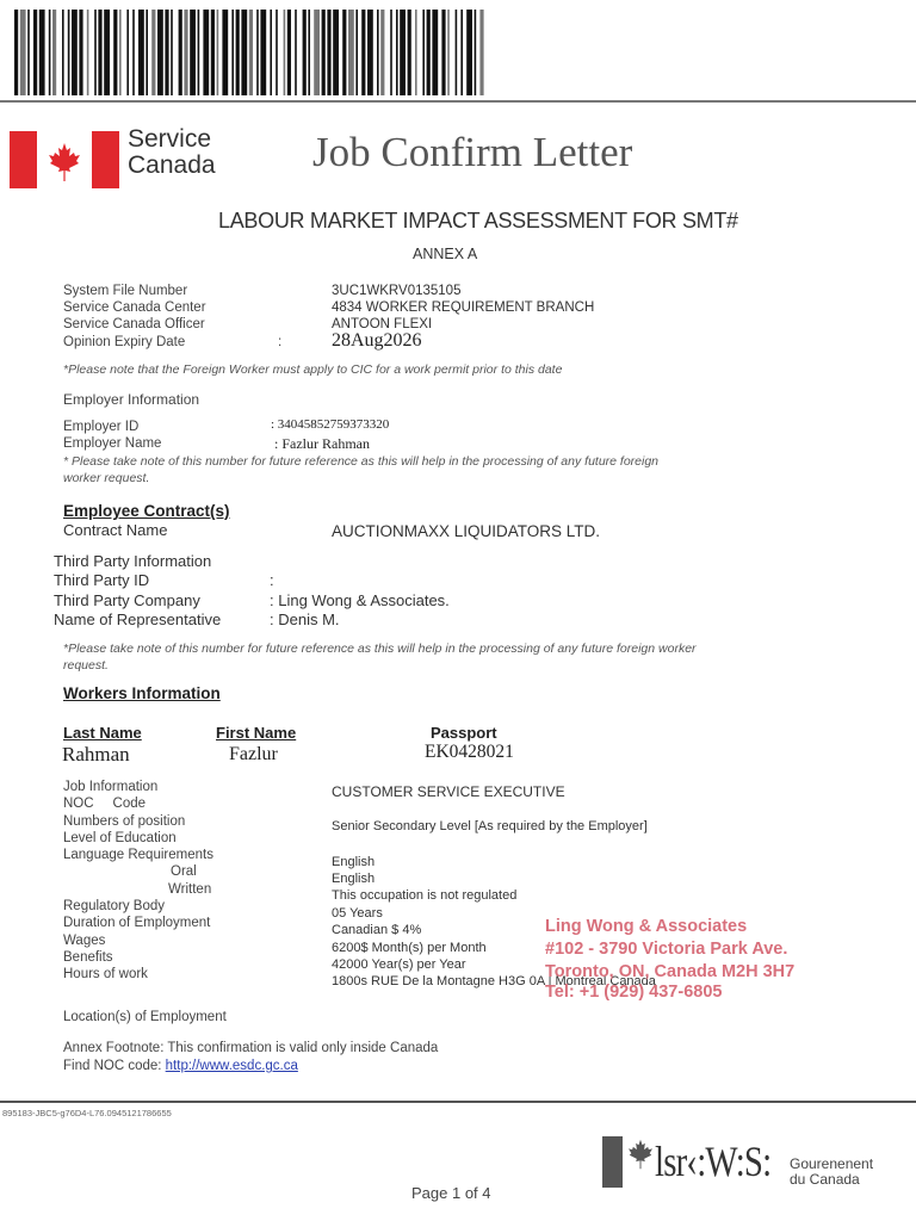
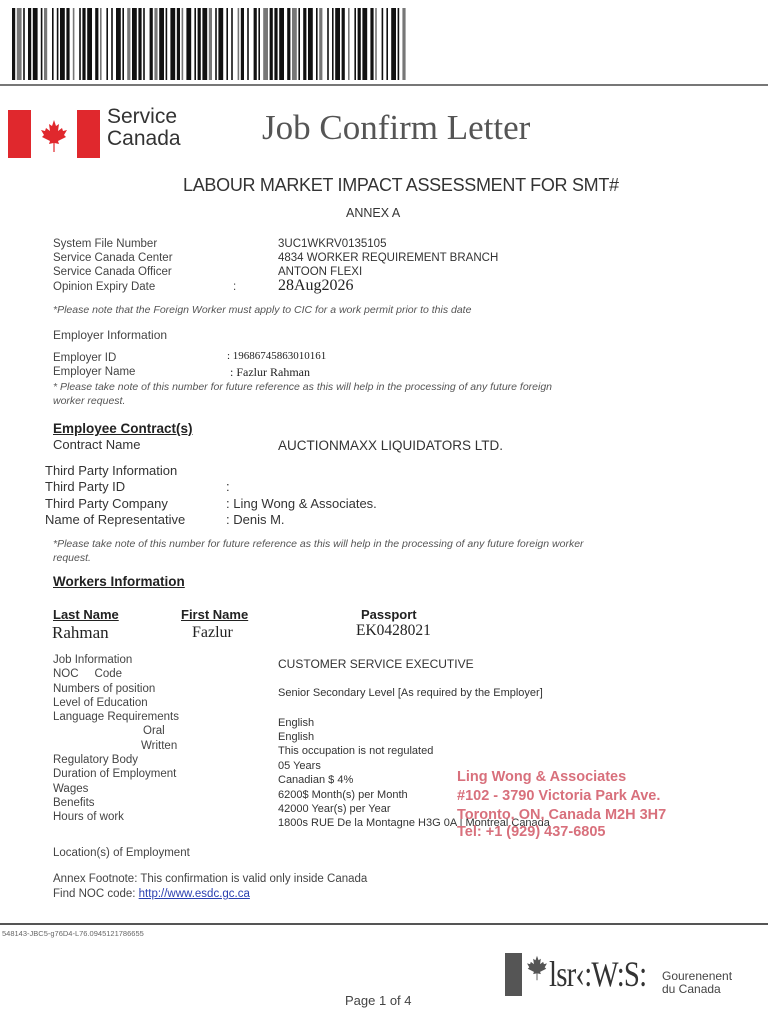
  Service
  Canada
  Job Confirm Letter
  LABOUR MARKET IMPACT ASSESSMENT FOR SMT#
  ANNEX A
  System File Number
  3UC1WKRV0135105
  Service Canada Center
  4834 WORKER REQUIREMENT BRANCH
  Service Canada Officer
  ANTOON FLEXI
  Opinion Expiry Date
  :
  28Aug2026
  *Please note that the Foreign Worker must apply to CIC for a work permit prior to this date
  Employer Information
  Employer ID
- : 34045852759373320
+ : 19686745863010161
  Employer Name
  : Fazlur Rahman
  * Please take note of this number for future reference as this will help in the processing of any future foreign
  worker request.
  Employee Contract(s)
  Contract Name
  AUCTIONMAXX LIQUIDATORS LTD.
  Third Party Information
  Third Party ID
  :
  Third Party Company
  : Ling Wong & Associates.
  Name of Representative
  : Denis M.
  *Please take note of this number for future reference as this will help in the processing of any future foreign worker
  request.
  Workers Information
  Last Name
  First Name
  Passport
  Rahman
  Fazlur
  EK0428021
  Job Information
  NOC Code
  Numbers of position
  Level of Education
  Language Requirements
  Oral
  Written
  Regulatory Body
  Duration of Employment
  Wages
  Benefits
  Hours of work
  CUSTOMER SERVICE EXECUTIVE
  Senior Secondary Level [As required by the Employer]
  English
  English
  This occupation is not regulated
  05 Years
  Canadian $ 4%
  6200$ Month(s) per Month
  42000 Year(s) per Year
  1800s RUE De la Montagne H3G 0A | Montreal Canada
  Location(s) of Employment
  Ling Wong & Associates
  #102 - 3790 Victoria Park Ave.
  Toronto, ON, Canada M2H 3H7
  Tel: +1 (929) 437-6805
  Annex Footnote: This confirmation is valid only inside Canada
  Find NOC code: http://www.esdc.gc.ca
- 895183-JBC5-g76D4-L76.0945121786655
+ 548143-JBC5-g76D4-L76.0945121786655
  Page 1 of 4
  lsr‹:W:S:
  Gourenenent
  du Canada
